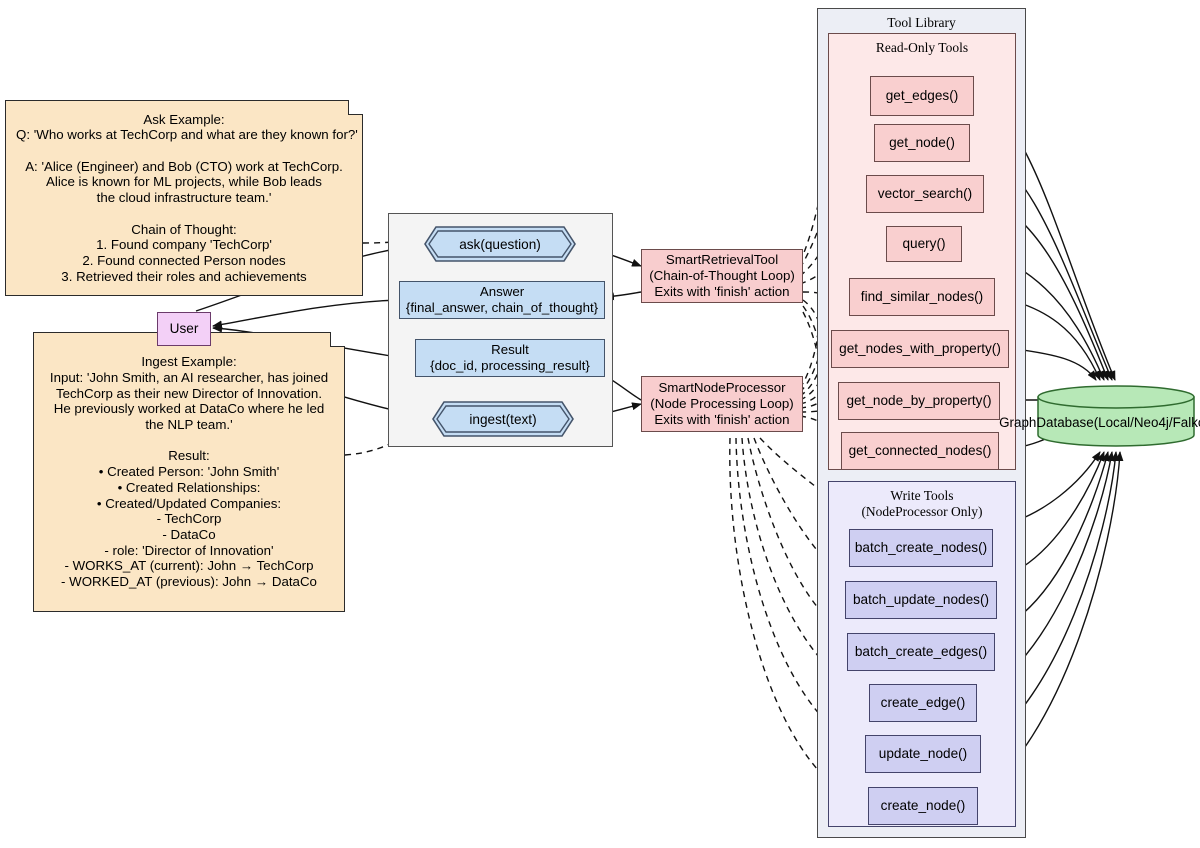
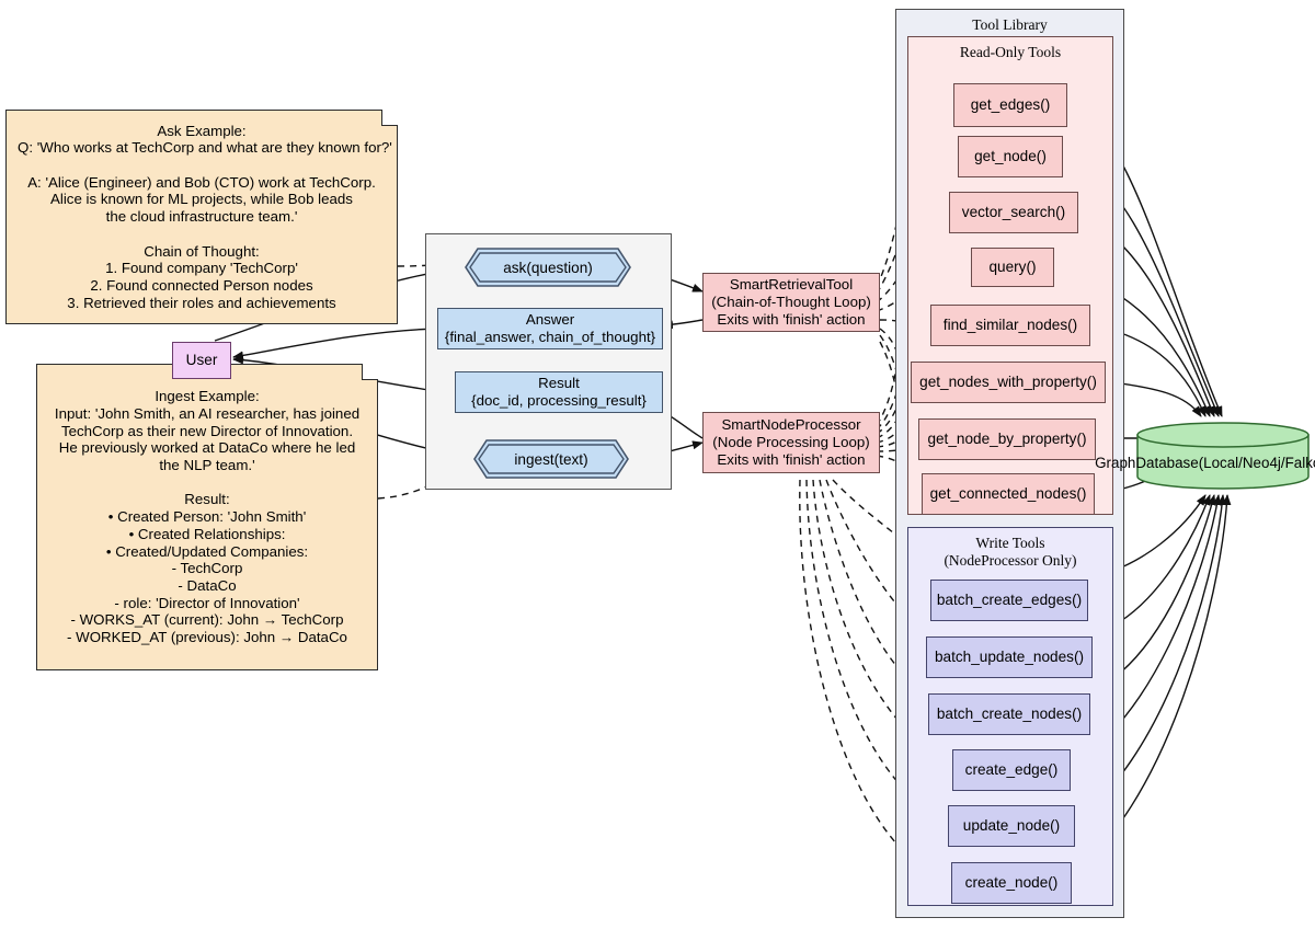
  Ask Example:
  Q: 'Who works at TechCorp and what are they known for?'
  A: 'Alice (Engineer) and Bob (CTO) work at TechCorp.
  Alice is known for ML projects, while Bob leads
  the cloud infrastructure team.'
  Chain of Thought:
  1. Found company 'TechCorp'
  2. Found connected Person nodes
  3. Retrieved their roles and achievements
  Ingest Example:
  Input: 'John Smith, an AI researcher, has joined
  TechCorp as their new Director of Innovation.
  He previously worked at DataCo where he led
  the NLP team.'
  Result:
  • Created Person: 'John Smith'
  • Created Relationships:
  • Created/Updated Companies:
  - TechCorp
  - DataCo
  - role: 'Director of Innovation'
  - WORKS_AT (current): John → TechCorp
  - WORKED_AT (previous): John → DataCo
  User
  ask(question)
  Answer
  {final_answer, chain_of_thought}
  Result
  {doc_id, processing_result}
  ingest(text)
  SmartRetrievalTool
  (Chain-of-Thought Loop)
  Exits with 'finish' action
  SmartNodeProcessor
  (Node Processing Loop)
  Exits with 'finish' action
  Tool Library
  Read-Only Tools
  get_edges()
  get_node()
  vector_search()
  query()
  find_similar_nodes()
  get_nodes_with_property()
  get_node_by_property()
  get_connected_nodes()
  Write Tools
  (NodeProcessor Only)
- batch_create_nodes()
+ batch_create_edges()
  batch_update_nodes()
- batch_create_edges()
+ batch_create_nodes()
  create_edge()
  update_node()
  create_node()
  GraphDatabase
  (Local/Neo4j/Falk
